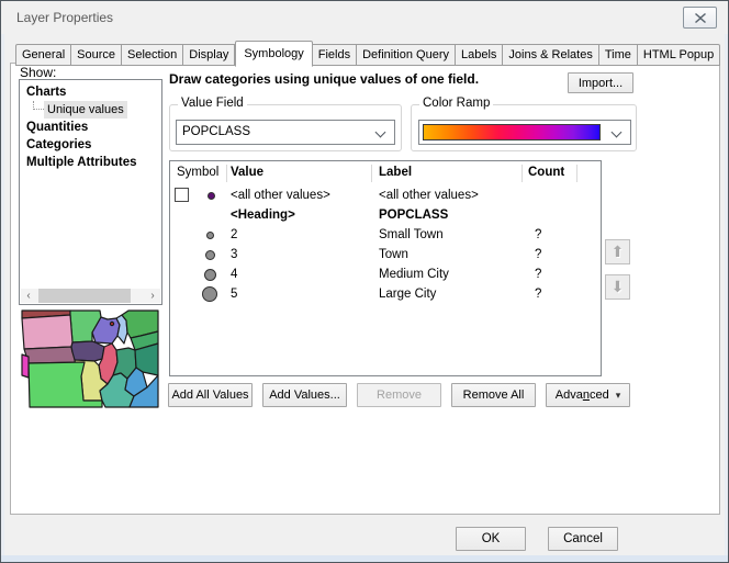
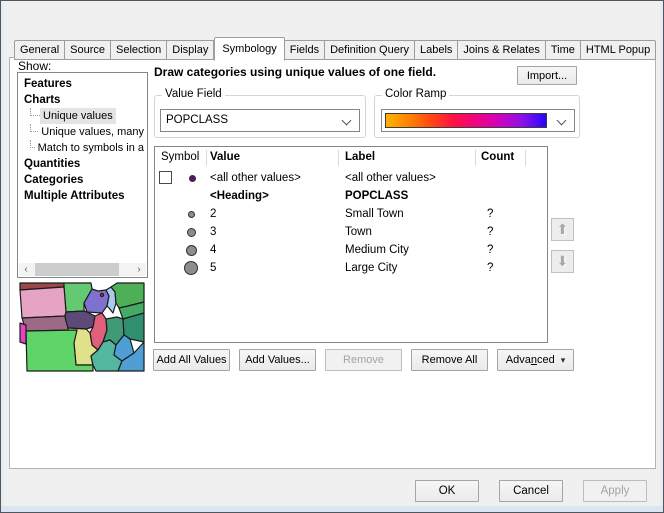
- Layer Properties
  General
  Source
  Selection
  Display
  Symbology
  Fields
  Definition Query
  Labels
  Joins & Relates
  Time
  HTML Popup
  Show:
+ Features
  Charts
  Unique values
+ Unique values, many
+ Match to symbols in a
  Quantities
  Categories
  Multiple Attributes
  ‹
  ›
  Draw categories using unique values of one field.
  Import...
  Value Field
  POPCLASS
  Color Ramp
  Symbol
  Value
  Label
  Count
  <all other values>
  <all other values>
  <Heading>
  POPCLASS
  2
  Small Town
  ?
  3
  Town
  ?
  4
  Medium City
  ?
  5
  Large City
  ?
  ⬆
  ⬇
  Add All Values
  Add Values...
  Remove
  Remove All
  Adva
  n
  ced
  ▾
  OK
  Cancel
+ Apply
